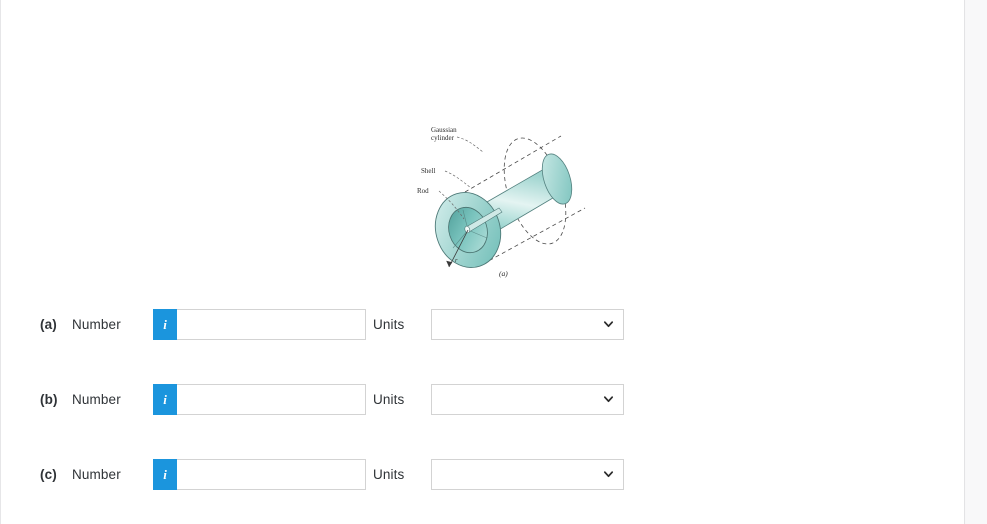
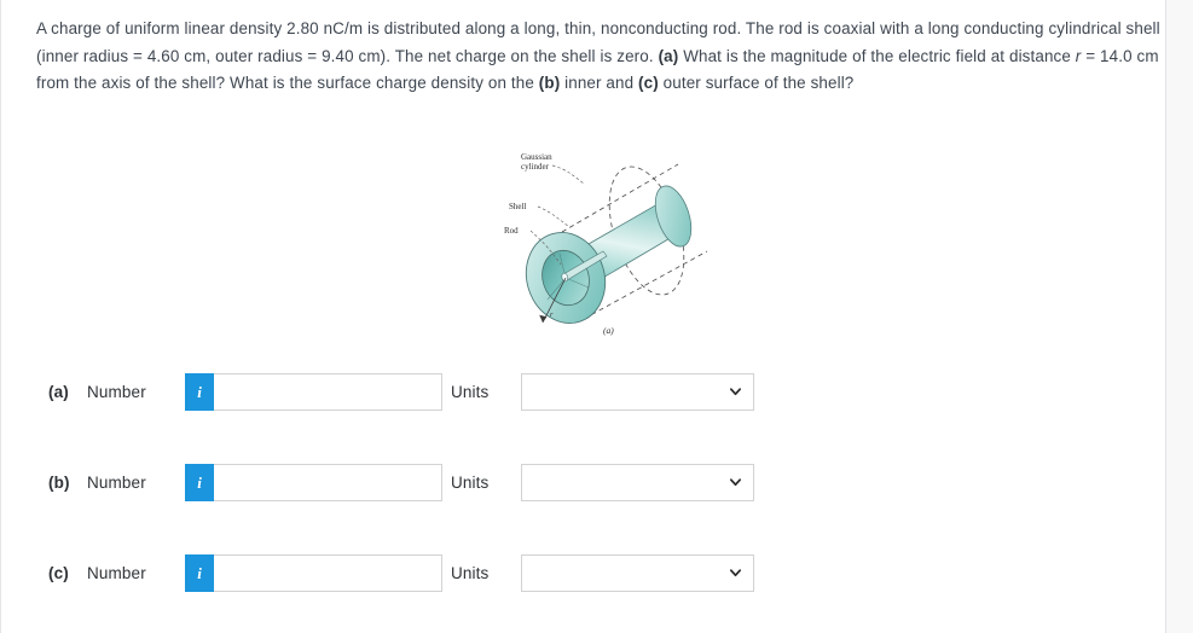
+ A charge of uniform linear density 2.80 nC/m is distributed along a long, thin, nonconducting rod. The rod is coaxial with a long conducting cylindrical shell (inner radius = 4.60 cm, outer radius = 9.40 cm). The net charge on the shell is zero. (a) What is the magnitude of the electric field at distance r = 14.0 cm from the axis of the shell? What is the surface charge density on the (b) inner and (c) outer surface of the shell?
  Gaussian
  cylinder
  Shell
  Rod
  (a)
  (a)
  Number
  i
  Units
  (b)
  Number
  i
  Units
  (c)
  Number
  i
  Units
